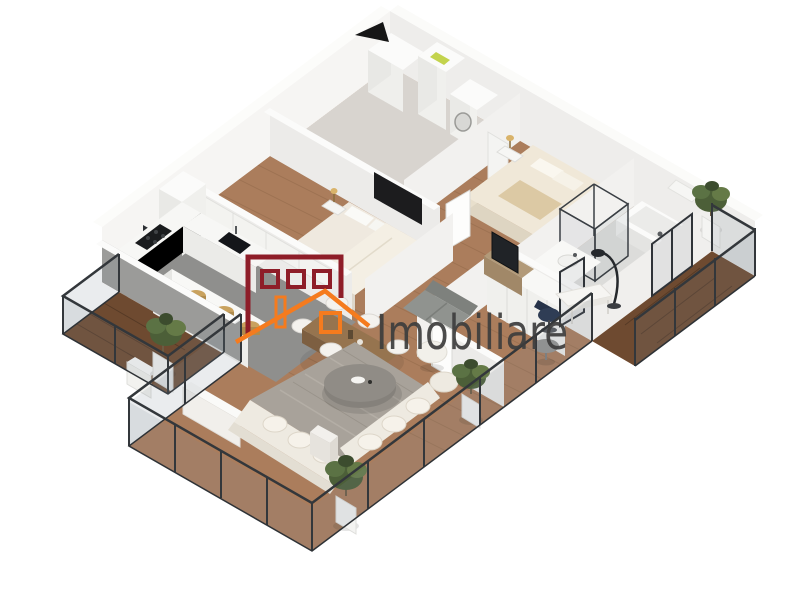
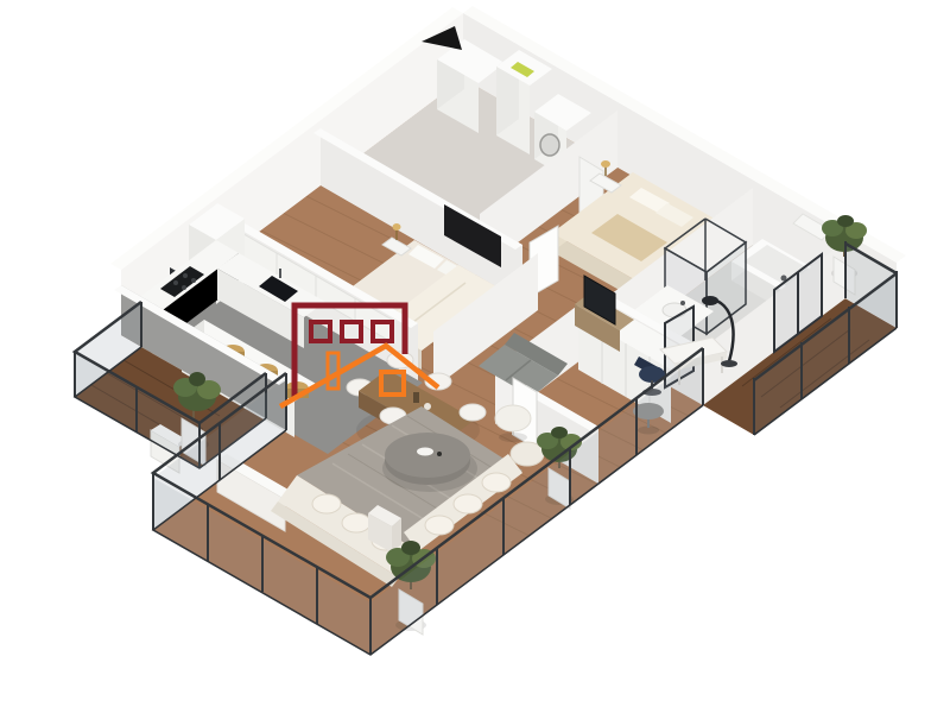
- Imobiliare
